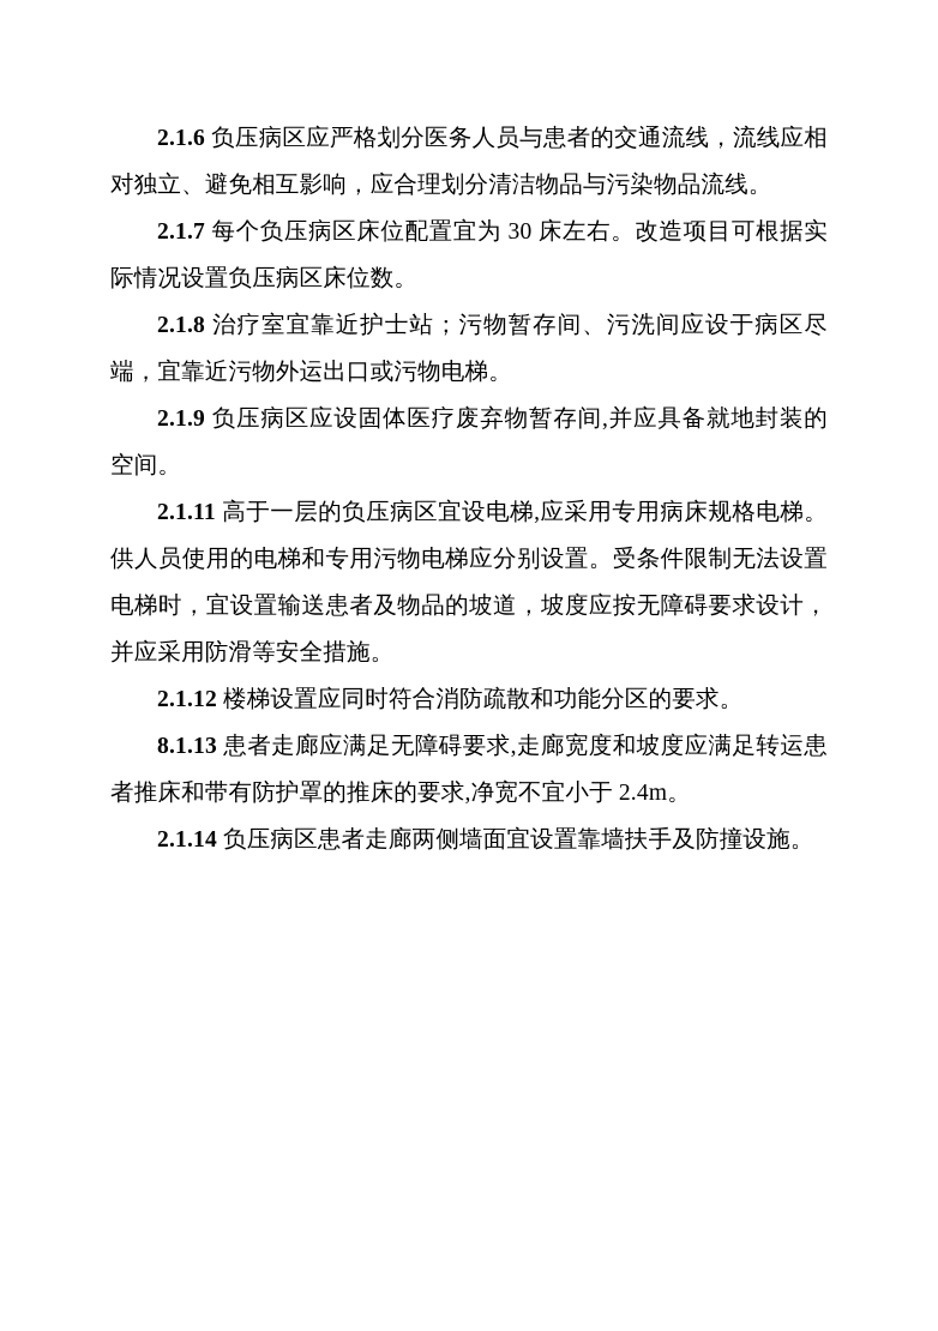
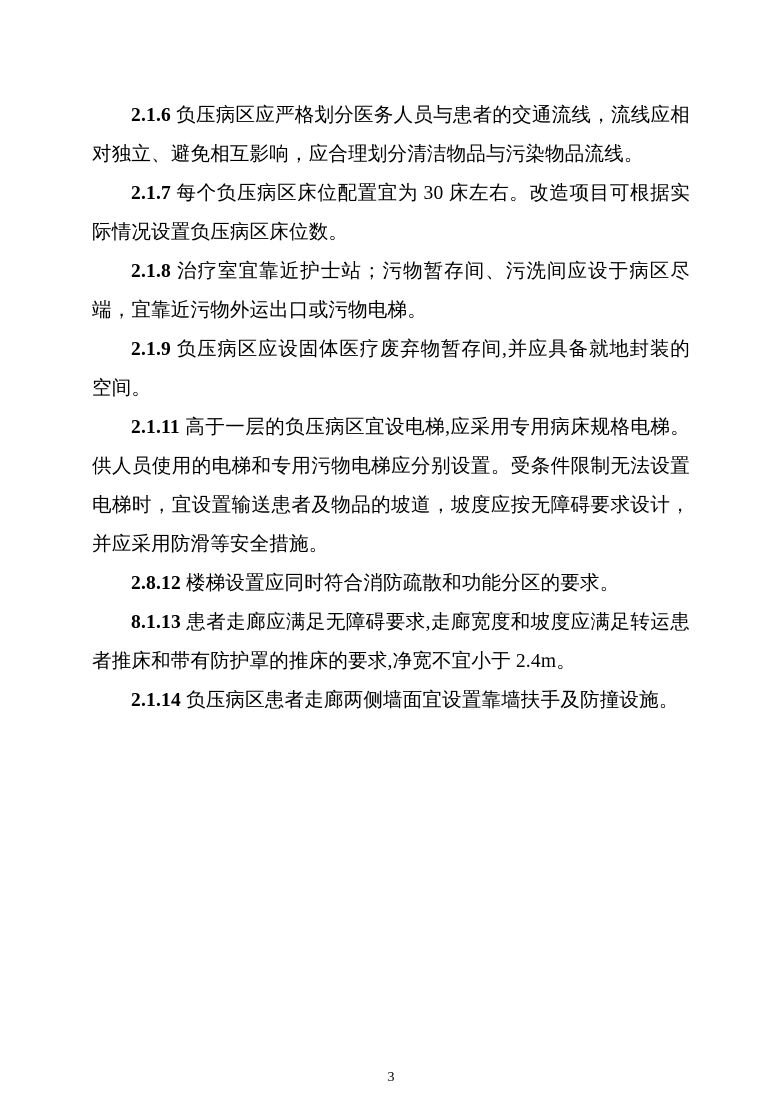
  2.1.6 负压病区应严格划分医务人员与患者的交通流线，流线应相对独立、避免相互影响，应合理划分清洁物品与污染物品流线。
  2.1.7 每个负压病区床位配置宜为 30 床左右。改造项目可根据实际情况设置负压病区床位数。
  2.1.8 治疗室宜靠近护士站；污物暂存间、污洗间应设于病区尽端，宜靠近污物外运出口或污物电梯。
  2.1.9 负压病区应设固体医疗废弃物暂存间,并应具备就地封装的空间。
  2.1.11 高于一层的负压病区宜设电梯,应采用专用病床规格电梯。供人员使用的电梯和专用污物电梯应分别设置。受条件限制无法设置电梯时，宜设置输送患者及物品的坡道，坡度应按无障碍要求设计，并应采用防滑等安全措施。
- 2.1.12 楼梯设置应同时符合消防疏散和功能分区的要求。
+ 2.8.12 楼梯设置应同时符合消防疏散和功能分区的要求。
  8.1.13 患者走廊应满足无障碍要求,走廊宽度和坡度应满足转运患者推床和带有防护罩的推床的要求,净宽不宜小于 2.4m。
  2.1.14 负压病区患者走廊两侧墙面宜设置靠墙扶手及防撞设施。
+ 3
